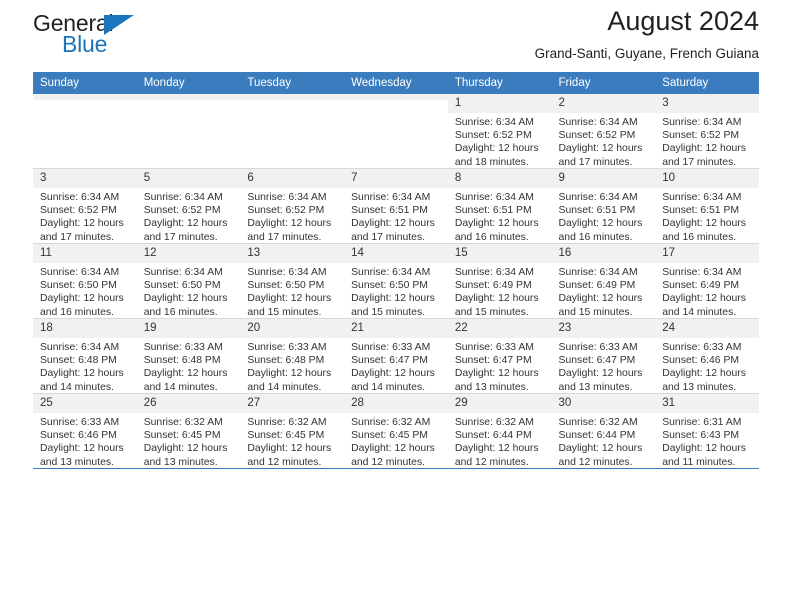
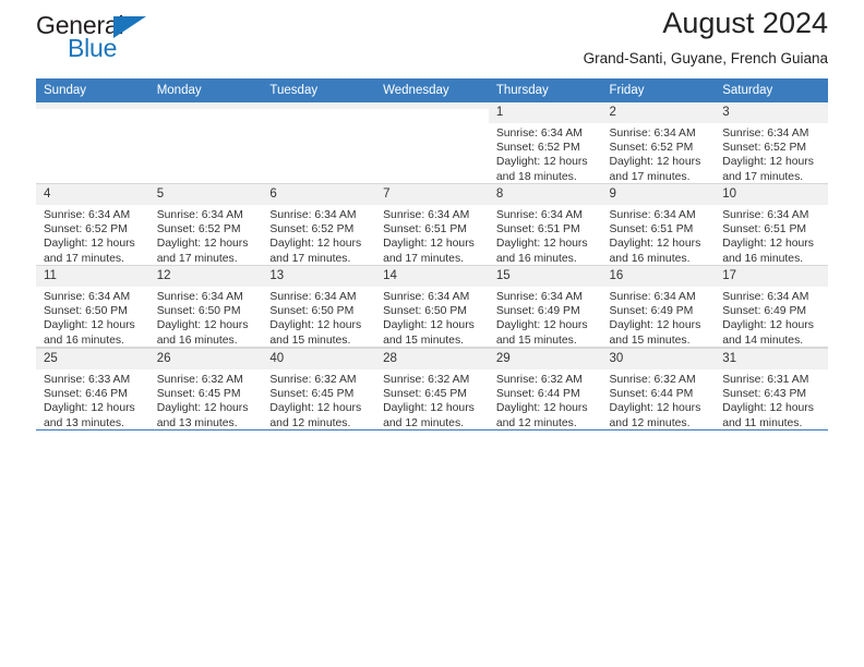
  General
  Blue
  August 2024
  Grand-Santi, Guyane, French Guiana
  Sunday	Monday	Tuesday	Wednesday	Thursday	Friday	Saturday
  				1Sunrise: 6:34 AMSunset: 6:52 PMDaylight: 12 hoursand 18 minutes.	2Sunrise: 6:34 AMSunset: 6:52 PMDaylight: 12 hoursand 17 minutes.	3Sunrise: 6:34 AMSunset: 6:52 PMDaylight: 12 hoursand 17 minutes.
- 3Sunrise: 6:34 AMSunset: 6:52 PMDaylight: 12 hoursand 17 minutes.	5Sunrise: 6:34 AMSunset: 6:52 PMDaylight: 12 hoursand 17 minutes.	6Sunrise: 6:34 AMSunset: 6:52 PMDaylight: 12 hoursand 17 minutes.	7Sunrise: 6:34 AMSunset: 6:51 PMDaylight: 12 hoursand 17 minutes.	8Sunrise: 6:34 AMSunset: 6:51 PMDaylight: 12 hoursand 16 minutes.	9Sunrise: 6:34 AMSunset: 6:51 PMDaylight: 12 hoursand 16 minutes.	10Sunrise: 6:34 AMSunset: 6:51 PMDaylight: 12 hoursand 16 minutes.
+ 4Sunrise: 6:34 AMSunset: 6:52 PMDaylight: 12 hoursand 17 minutes.	5Sunrise: 6:34 AMSunset: 6:52 PMDaylight: 12 hoursand 17 minutes.	6Sunrise: 6:34 AMSunset: 6:52 PMDaylight: 12 hoursand 17 minutes.	7Sunrise: 6:34 AMSunset: 6:51 PMDaylight: 12 hoursand 17 minutes.	8Sunrise: 6:34 AMSunset: 6:51 PMDaylight: 12 hoursand 16 minutes.	9Sunrise: 6:34 AMSunset: 6:51 PMDaylight: 12 hoursand 16 minutes.	10Sunrise: 6:34 AMSunset: 6:51 PMDaylight: 12 hoursand 16 minutes.
  11Sunrise: 6:34 AMSunset: 6:50 PMDaylight: 12 hoursand 16 minutes.	12Sunrise: 6:34 AMSunset: 6:50 PMDaylight: 12 hoursand 16 minutes.	13Sunrise: 6:34 AMSunset: 6:50 PMDaylight: 12 hoursand 15 minutes.	14Sunrise: 6:34 AMSunset: 6:50 PMDaylight: 12 hoursand 15 minutes.	15Sunrise: 6:34 AMSunset: 6:49 PMDaylight: 12 hoursand 15 minutes.	16Sunrise: 6:34 AMSunset: 6:49 PMDaylight: 12 hoursand 15 minutes.	17Sunrise: 6:34 AMSunset: 6:49 PMDaylight: 12 hoursand 14 minutes.
- 18Sunrise: 6:34 AMSunset: 6:48 PMDaylight: 12 hoursand 14 minutes.	19Sunrise: 6:33 AMSunset: 6:48 PMDaylight: 12 hoursand 14 minutes.	20Sunrise: 6:33 AMSunset: 6:48 PMDaylight: 12 hoursand 14 minutes.	21Sunrise: 6:33 AMSunset: 6:47 PMDaylight: 12 hoursand 14 minutes.	22Sunrise: 6:33 AMSunset: 6:47 PMDaylight: 12 hoursand 13 minutes.	23Sunrise: 6:33 AMSunset: 6:47 PMDaylight: 12 hoursand 13 minutes.	24Sunrise: 6:33 AMSunset: 6:46 PMDaylight: 12 hoursand 13 minutes.
- 25Sunrise: 6:33 AMSunset: 6:46 PMDaylight: 12 hoursand 13 minutes.	26Sunrise: 6:32 AMSunset: 6:45 PMDaylight: 12 hoursand 13 minutes.	27Sunrise: 6:32 AMSunset: 6:45 PMDaylight: 12 hoursand 12 minutes.	28Sunrise: 6:32 AMSunset: 6:45 PMDaylight: 12 hoursand 12 minutes.	29Sunrise: 6:32 AMSunset: 6:44 PMDaylight: 12 hoursand 12 minutes.	30Sunrise: 6:32 AMSunset: 6:44 PMDaylight: 12 hoursand 12 minutes.	31Sunrise: 6:31 AMSunset: 6:43 PMDaylight: 12 hoursand 11 minutes.
+ 25Sunrise: 6:33 AMSunset: 6:46 PMDaylight: 12 hoursand 13 minutes.	26Sunrise: 6:32 AMSunset: 6:45 PMDaylight: 12 hoursand 13 minutes.	40Sunrise: 6:32 AMSunset: 6:45 PMDaylight: 12 hoursand 12 minutes.	28Sunrise: 6:32 AMSunset: 6:45 PMDaylight: 12 hoursand 12 minutes.	29Sunrise: 6:32 AMSunset: 6:44 PMDaylight: 12 hoursand 12 minutes.	30Sunrise: 6:32 AMSunset: 6:44 PMDaylight: 12 hoursand 12 minutes.	31Sunrise: 6:31 AMSunset: 6:43 PMDaylight: 12 hoursand 11 minutes.
